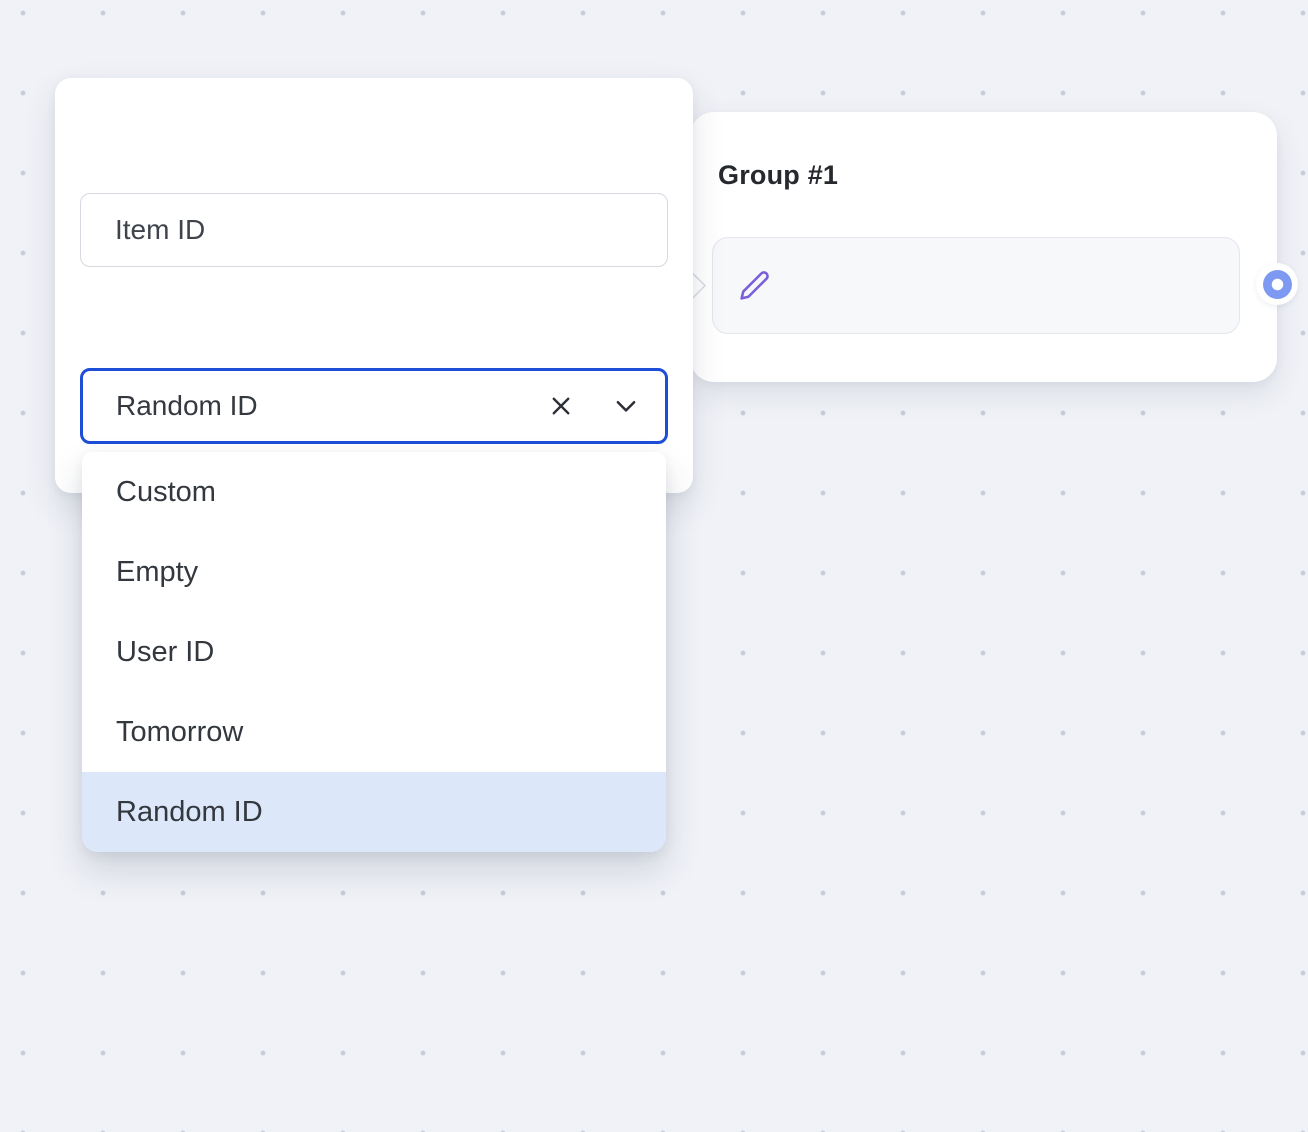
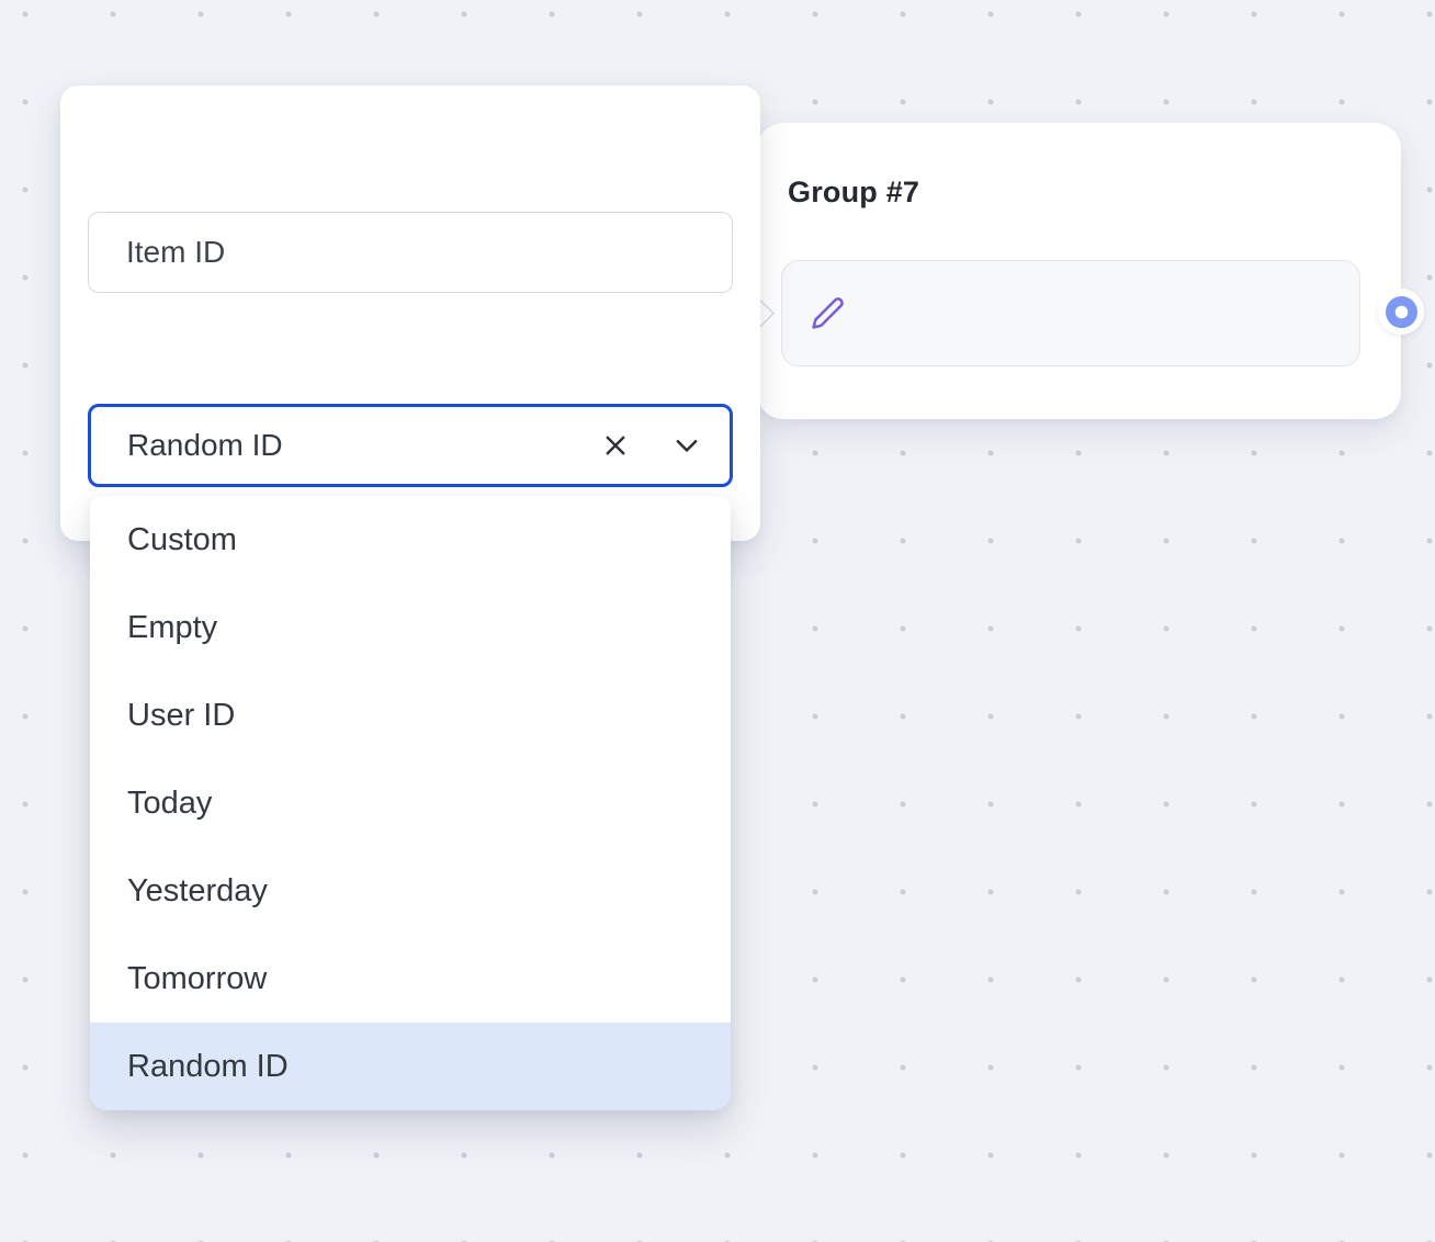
- Group #1
+ Group #7
  Item ID
  Random ID
  Custom
  Empty
  User ID
+ Today
+ Yesterday
  Tomorrow
  Random ID
